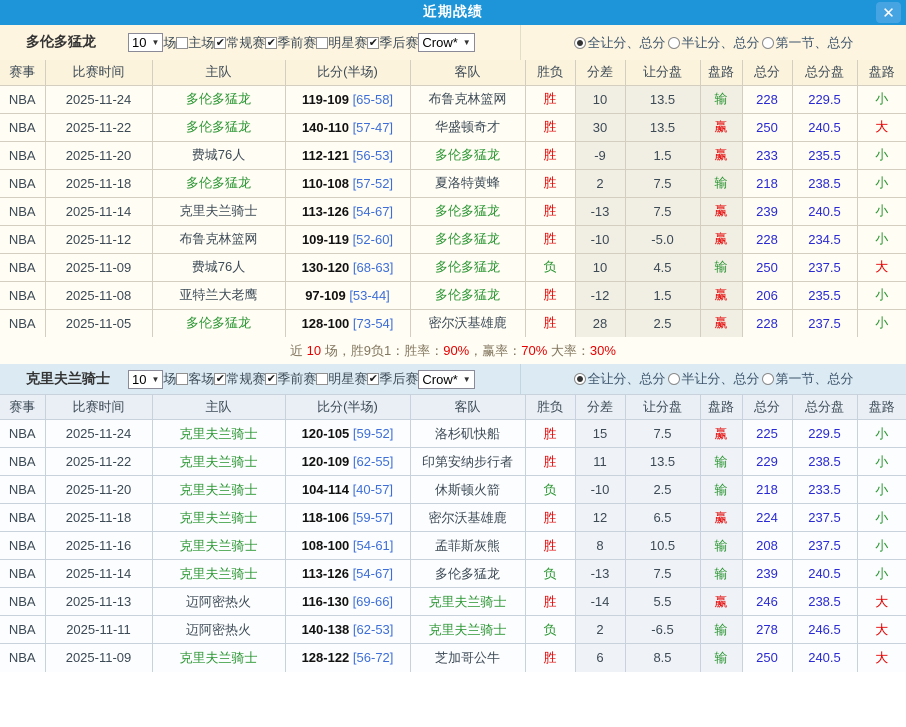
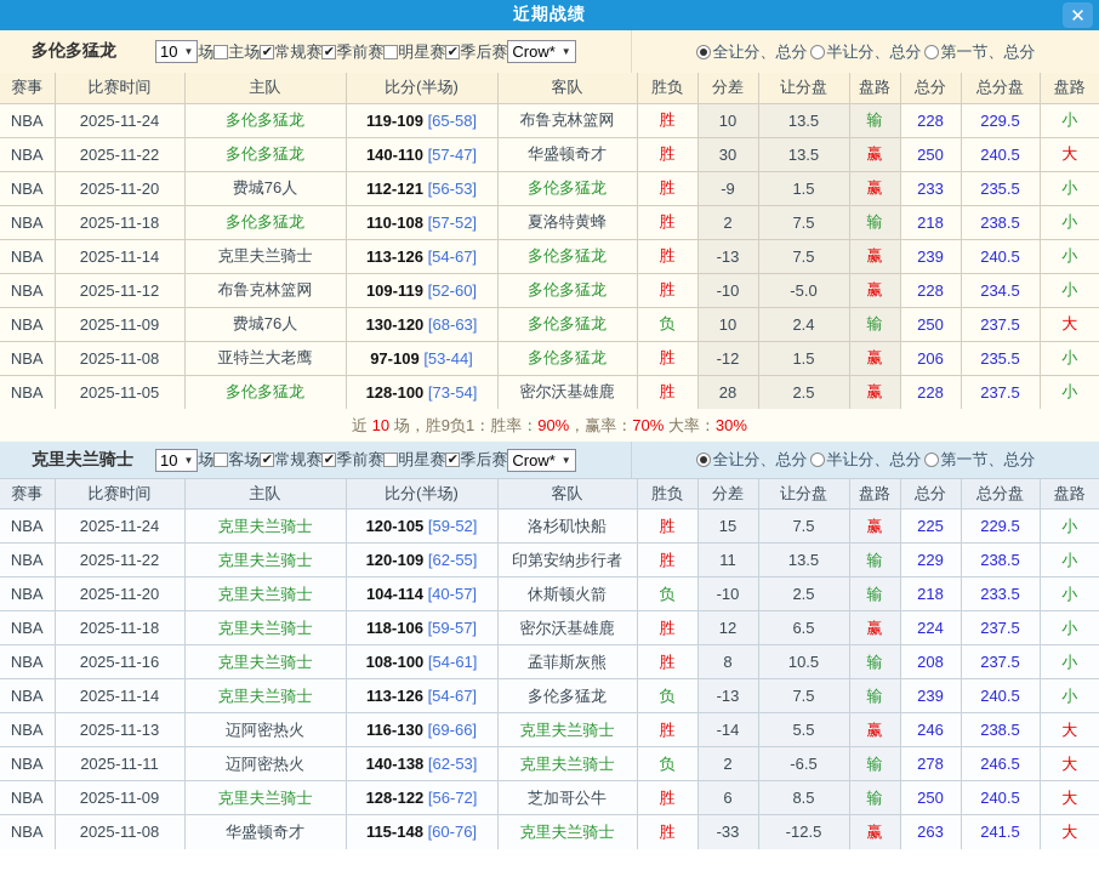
  近期战绩
  ✕
  多伦多猛龙
  10
  ▼
  场
  主场
  ✔
  常规赛
  ✔
  季前赛
  明星赛
  ✔
  季后赛
  Crow*
  ▼
  全让分、总分
  半让分、总分
  第一节、总分
  赛事	比赛时间	主队	比分(半场)	客队	胜负	分差	让分盘	盘路	总分	总分盘	盘路
  NBA	2025-11-24	多伦多猛龙	119-109 [65-58]	布鲁克林篮网	胜	10	13.5	输	228	229.5	小
  NBA	2025-11-22	多伦多猛龙	140-110 [57-47]	华盛顿奇才	胜	30	13.5	赢	250	240.5	大
  NBA	2025-11-20	费城76人	112-121 [56-53]	多伦多猛龙	胜	-9	1.5	赢	233	235.5	小
  NBA	2025-11-18	多伦多猛龙	110-108 [57-52]	夏洛特黄蜂	胜	2	7.5	输	218	238.5	小
  NBA	2025-11-14	克里夫兰骑士	113-126 [54-67]	多伦多猛龙	胜	-13	7.5	赢	239	240.5	小
  NBA	2025-11-12	布鲁克林篮网	109-119 [52-60]	多伦多猛龙	胜	-10	-5.0	赢	228	234.5	小
- NBA	2025-11-09	费城76人	130-120 [68-63]	多伦多猛龙	负	10	4.5	输	250	237.5	大
+ NBA	2025-11-09	费城76人	130-120 [68-63]	多伦多猛龙	负	10	2.4	输	250	237.5	大
  NBA	2025-11-08	亚特兰大老鹰	97-109 [53-44]	多伦多猛龙	胜	-12	1.5	赢	206	235.5	小
  NBA	2025-11-05	多伦多猛龙	128-100 [73-54]	密尔沃基雄鹿	胜	28	2.5	赢	228	237.5	小
  近
  10
  场，胜9负1：胜率：
  90%
  ，赢率：
  70%
  大率：
  30%
  克里夫兰骑士
  10
  ▼
  场
  客场
  ✔
  常规赛
  ✔
  季前赛
  明星赛
  ✔
  季后赛
  Crow*
  ▼
  全让分、总分
  半让分、总分
  第一节、总分
  赛事	比赛时间	主队	比分(半场)	客队	胜负	分差	让分盘	盘路	总分	总分盘	盘路
  NBA	2025-11-24	克里夫兰骑士	120-105 [59-52]	洛杉矶快船	胜	15	7.5	赢	225	229.5	小
  NBA	2025-11-22	克里夫兰骑士	120-109 [62-55]	印第安纳步行者	胜	11	13.5	输	229	238.5	小
  NBA	2025-11-20	克里夫兰骑士	104-114 [40-57]	休斯顿火箭	负	-10	2.5	输	218	233.5	小
  NBA	2025-11-18	克里夫兰骑士	118-106 [59-57]	密尔沃基雄鹿	胜	12	6.5	赢	224	237.5	小
  NBA	2025-11-16	克里夫兰骑士	108-100 [54-61]	孟菲斯灰熊	胜	8	10.5	输	208	237.5	小
  NBA	2025-11-14	克里夫兰骑士	113-126 [54-67]	多伦多猛龙	负	-13	7.5	输	239	240.5	小
  NBA	2025-11-13	迈阿密热火	116-130 [69-66]	克里夫兰骑士	胜	-14	5.5	赢	246	238.5	大
  NBA	2025-11-11	迈阿密热火	140-138 [62-53]	克里夫兰骑士	负	2	-6.5	输	278	246.5	大
  NBA	2025-11-09	克里夫兰骑士	128-122 [56-72]	芝加哥公牛	胜	6	8.5	输	250	240.5	大
+ NBA	2025-11-08	华盛顿奇才	115-148 [60-76]	克里夫兰骑士	胜	-33	-12.5	赢	263	241.5	大
